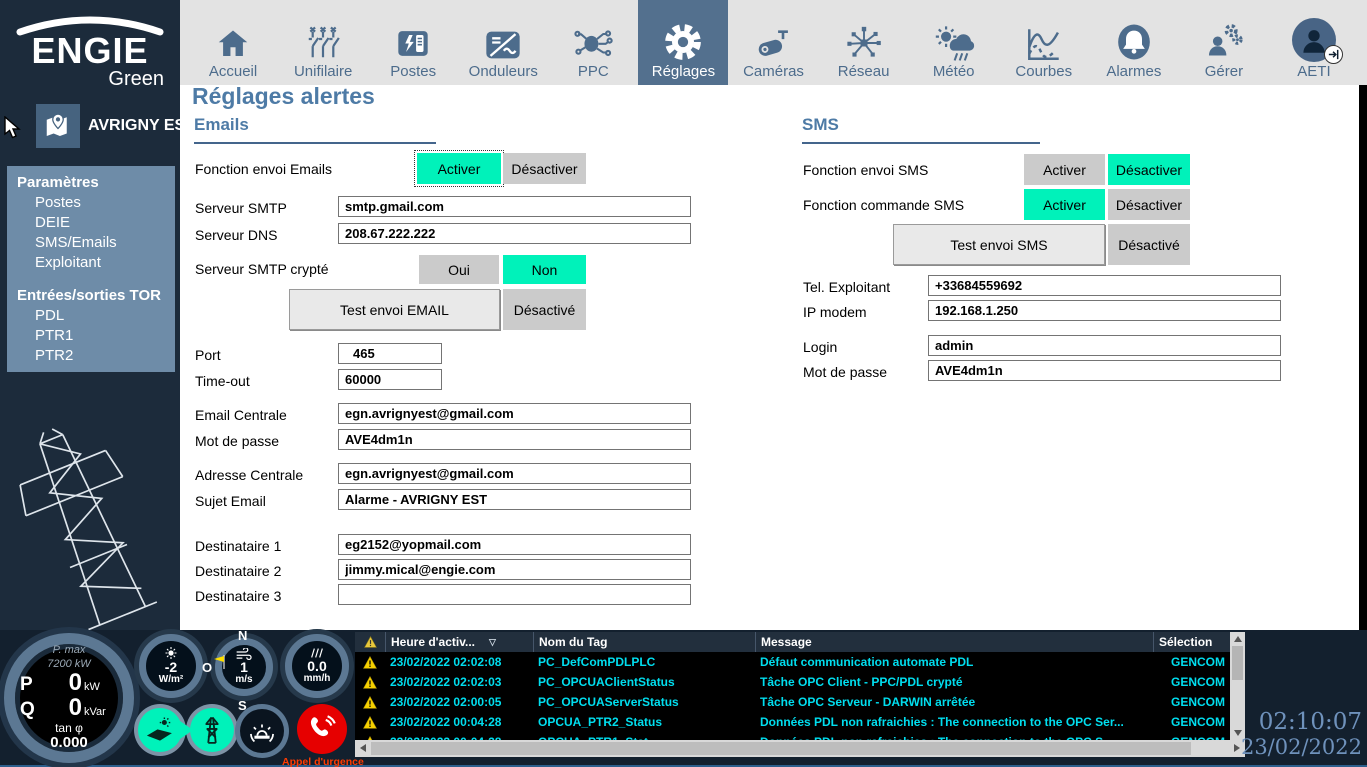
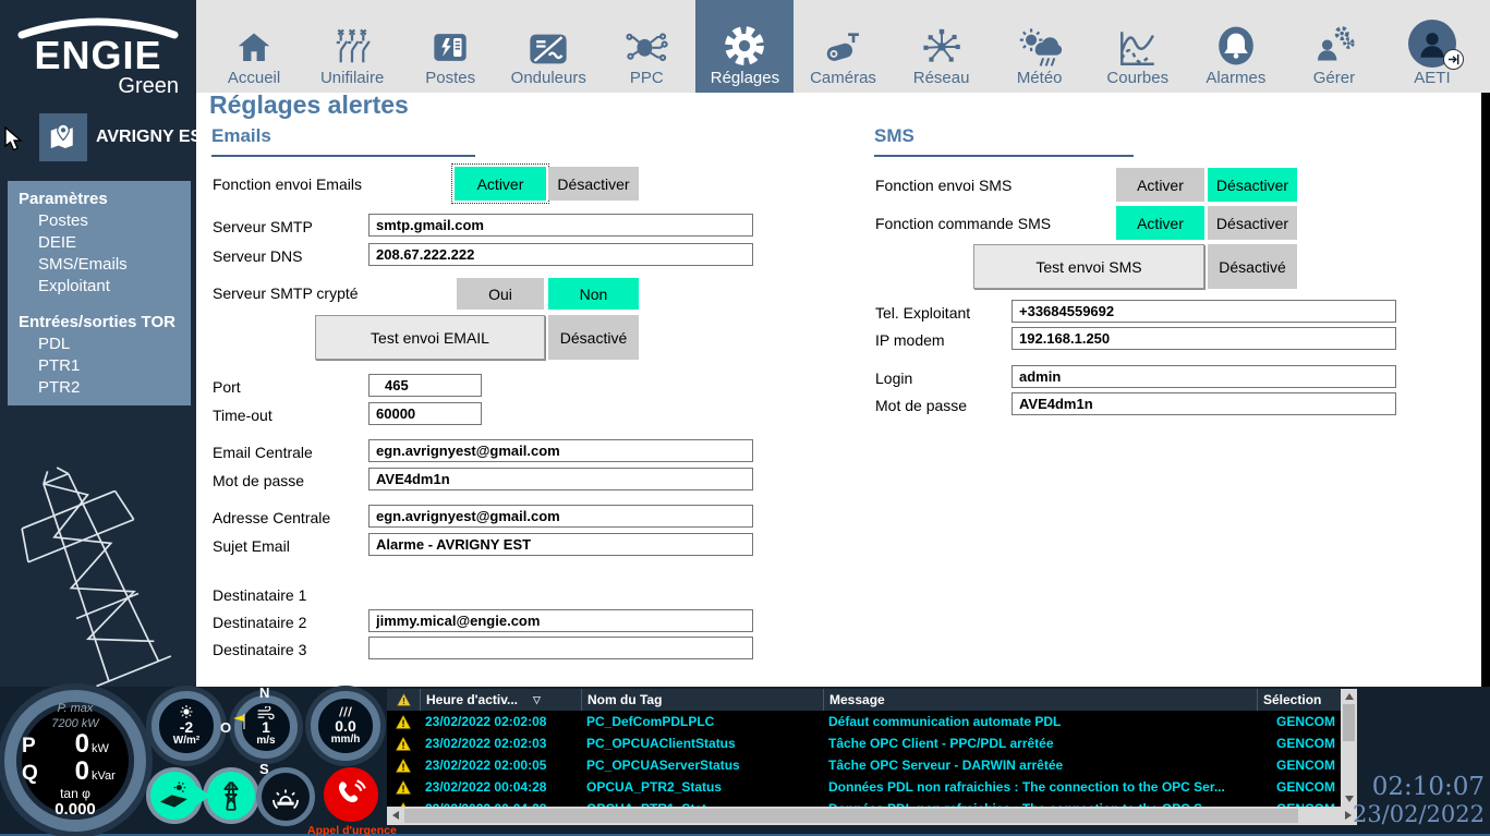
  ENGIE
  Green
  AVRIGNY E
  Paramètres
  Postes
  DEIE
  SMS/Emails
  Exploitant
  Entrées/sorties TOR
  PDL
  PTR1
  PTR2
  Accueil
  Unifilaire
  Postes
  Onduleurs
  PPC
  Réglages
  Caméras
  Réseau
  Météo
  Courbes
  Alarmes
  Gérer
  AETI
  Réglages alertes
  Emails
  Fonction envoi Emails
  Activer
  Désactiver
  Serveur SMTP
  smtp.gmail.com
  Serveur DNS
  208.67.222.222
  Serveur SMTP crypté
  Oui
  Non
  Test envoi EMAIL
  Désactivé
  Port
  465
  Time-out
  60000
  Email Centrale
  egn.avrignyest@gmail.com
  Mot de passe
  AVE4dm1n
  Adresse Centrale
  egn.avrignyest@gmail.com
  Sujet Email
  Alarme - AVRIGNY EST
  Destinataire 1
- eg2152@yopmail.com
  Destinataire 2
  jimmy.mical@engie.com
  Destinataire 3
  SMS
  Fonction envoi SMS
  Activer
  Désactiver
  Fonction commande SMS
  Activer
  Désactiver
  Test envoi SMS
  Désactivé
  Tel. Exploitant
  +33684559692
  IP modem
  192.168.1.250
  Login
  admin
  Mot de passe
  AVE4dm1n
  P. max
  7200 kW
  P
  0
  kW
  Q
  0
  kVar
  tan φ
  0.000
  -2
  W/m²
  1
  m/s
  N
  S
  O
  0.0
  mm/h
  Appel d'urgence
  Heure d'activ...
  ▽
  Nom du Tag
  Message
  Sélection
  23/02/2022 02:02:08
  PC_DefComPDLPLC
  Défaut communication automate PDL
  GENCOM
  23/02/2022 02:02:03
  PC_OPCUAClientStatus
- Tâche OPC Client - PPC/PDL crypté
+ Tâche OPC Client - PPC/PDL arrêtée
  GENCOM
  23/02/2022 02:00:05
  PC_OPCUAServerStatus
  Tâche OPC Serveur - DARWIN arrêtée
  GENCOM
  23/02/2022 00:04:28
  OPCUA_PTR2_Status
  Données PDL non rafraichies : The connection to the OPC Ser...
  GENCOM
  02:10:07
  23/02/2022
